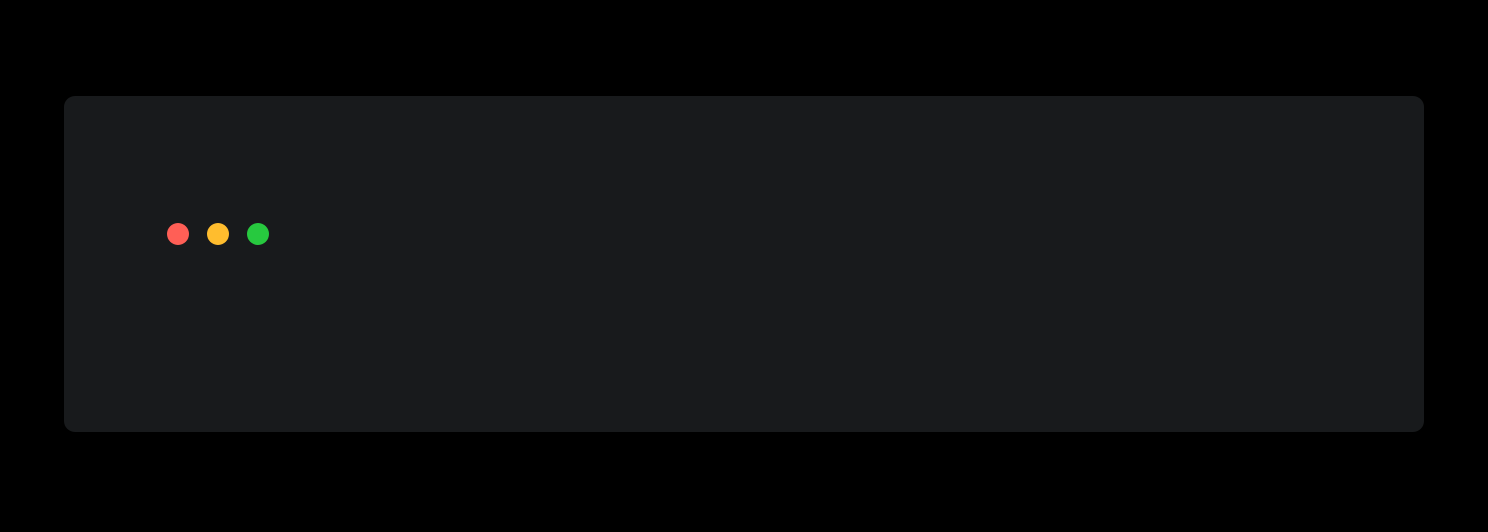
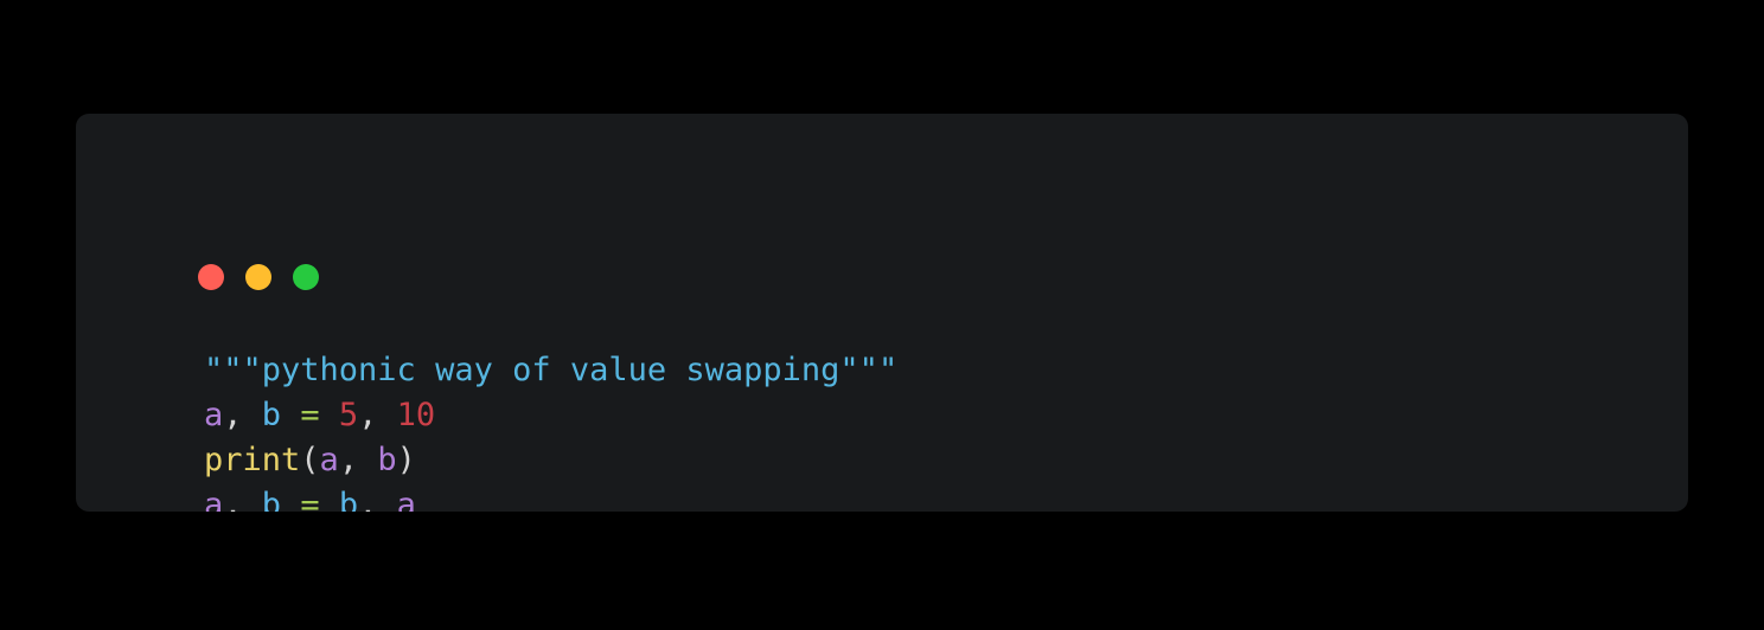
+ """pythonic way of value swapping"""
+ a, b = 5, 10
+ print(a, b)
+ a, b = b, a
